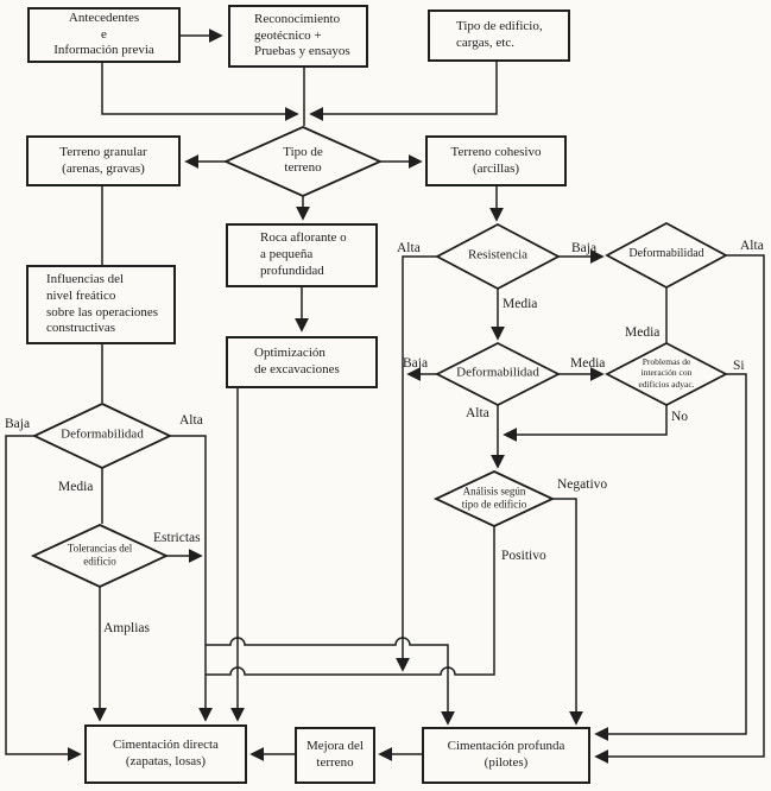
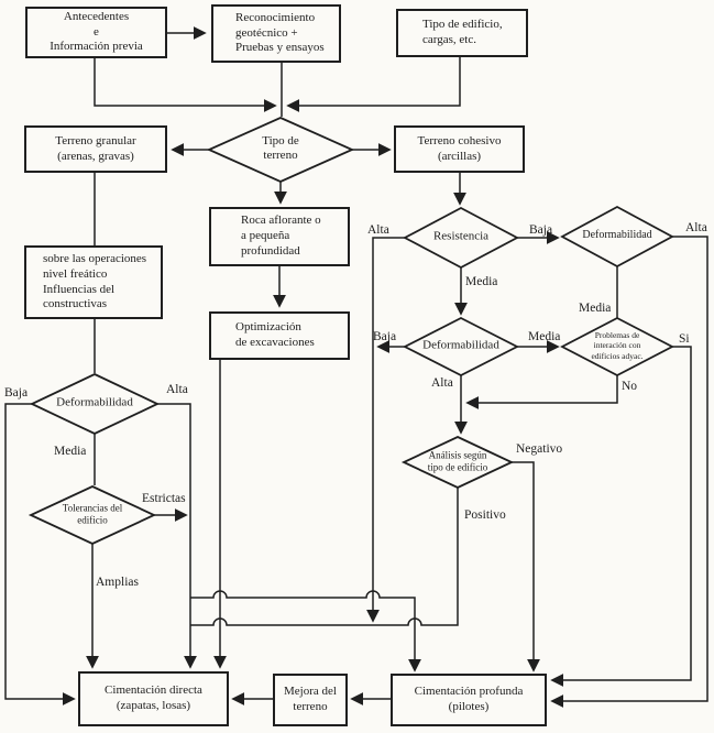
  Antecedentes
  e
  Información previa
  Reconocimiento
  geotécnico +
  Pruebas y ensayos
  Tipo de edificio,
  cargas, etc.
  Terreno granular
  (arenas, gravas)
  Terreno cohesivo
  (arcillas)
  Roca aflorante o
  a pequeña
  profundidad
- Influencias del
+ sobre las operaciones
  nivel freático
- sobre las operaciones
+ Influencias del
  constructivas
  Optimización
  de excavaciones
  Cimentación directa
  (zapatas, losas)
  Mejora del
  terreno
  Cimentación profunda
  (pilotes)
  Tipo de
  terreno
  Resistencia
  Deformabilidad
  Deformabilidad
  Problemas de
  interación con
  edificios adyac.
  Deformabilidad
  Tolerancias del
  edificio
  Análisis según
  tipo de edificio
  Alta
  Baja
  Alta
  Media
  Media
  Baja
  Media
  Si
  Alta
  No
  Negativo
  Positivo
  Baja
  Alta
  Media
  Estrictas
  Amplias
